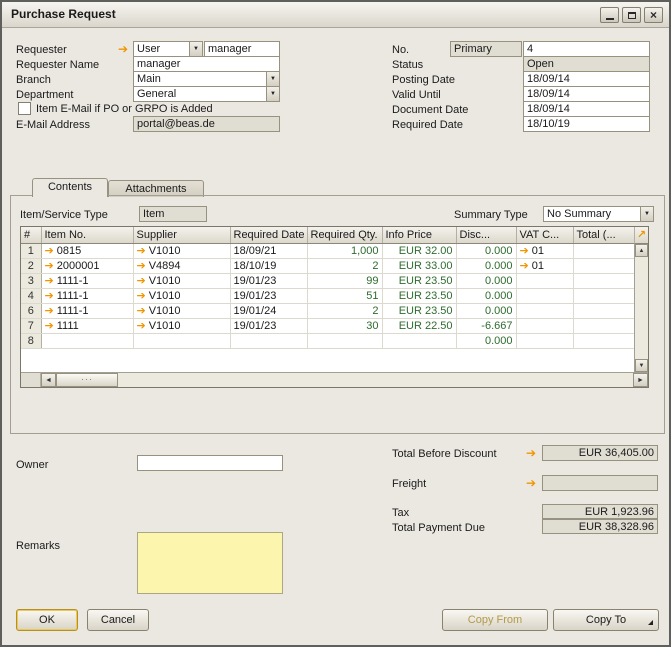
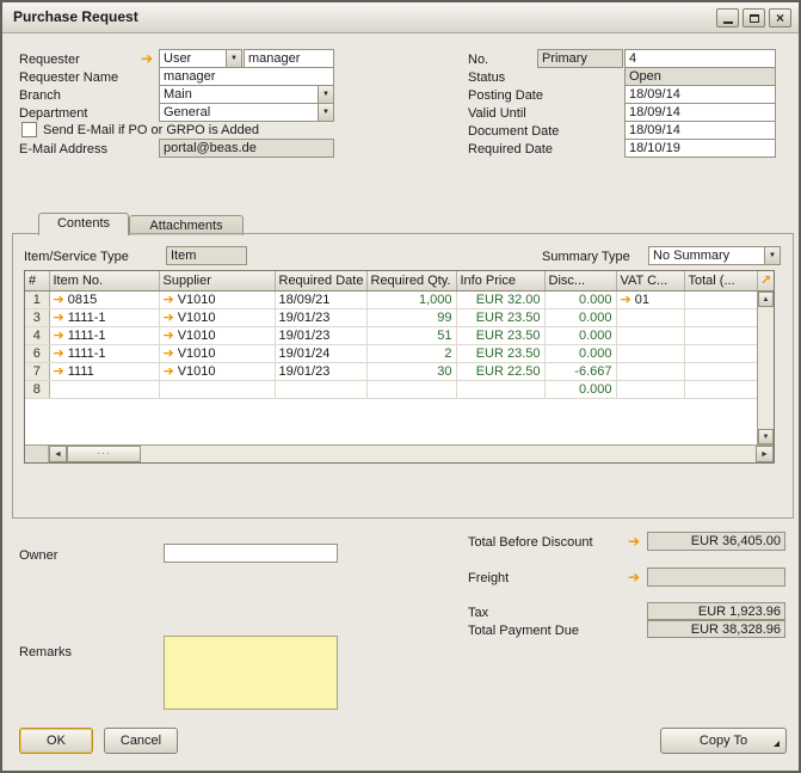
  Purchase Request
  ×
  Requester
  ➔
  User
  manager
  Requester Name
  manager
  Branch
  Main
  Department
  General
- Item E-Mail if PO or GRPO is Added
+ Send E-Mail if PO or GRPO is Added
  E-Mail Address
  portal@beas.de
  No.
  Primary
  4
  Status
  Open
  Posting Date
  18/09/14
  Valid Until
  18/09/14
  Document Date
  18/09/14
  Required Date
  18/10/19
  Contents
  Attachments
  Item/Service Type
  Item
  Summary Type
  No Summary
  #	Item No.	Supplier	Required Date	Required Qty.	Info Price	Disc...	VAT C...	Total (...
  1	➔ 0815	➔ V1010	18/09/21	1,000	EUR 32.00	0.000	➔ 01
- 2	➔ 2000001	➔ V4894	18/10/19	2	EUR 33.00	0.000	➔ 01
  3	➔ 1111-1	➔ V1010	19/01/23	99	EUR 23.50	0.000
  4	➔ 1111-1	➔ V1010	19/01/23	51	EUR 23.50	0.000
  6	➔ 1111-1	➔ V1010	19/01/24	2	EUR 23.50	0.000
  7	➔ 1111	➔ V1010	19/01/23	30	EUR 22.50	-6.667
  8						0.000
  ↗
  ···
  Owner
  Remarks
  Total Before Discount
  ➔
  EUR 36,405.00
  Freight
  ➔
  Tax
  EUR 1,923.96
  Total Payment Due
  EUR 38,328.96
  OK
  Cancel
- Copy From
  Copy To
